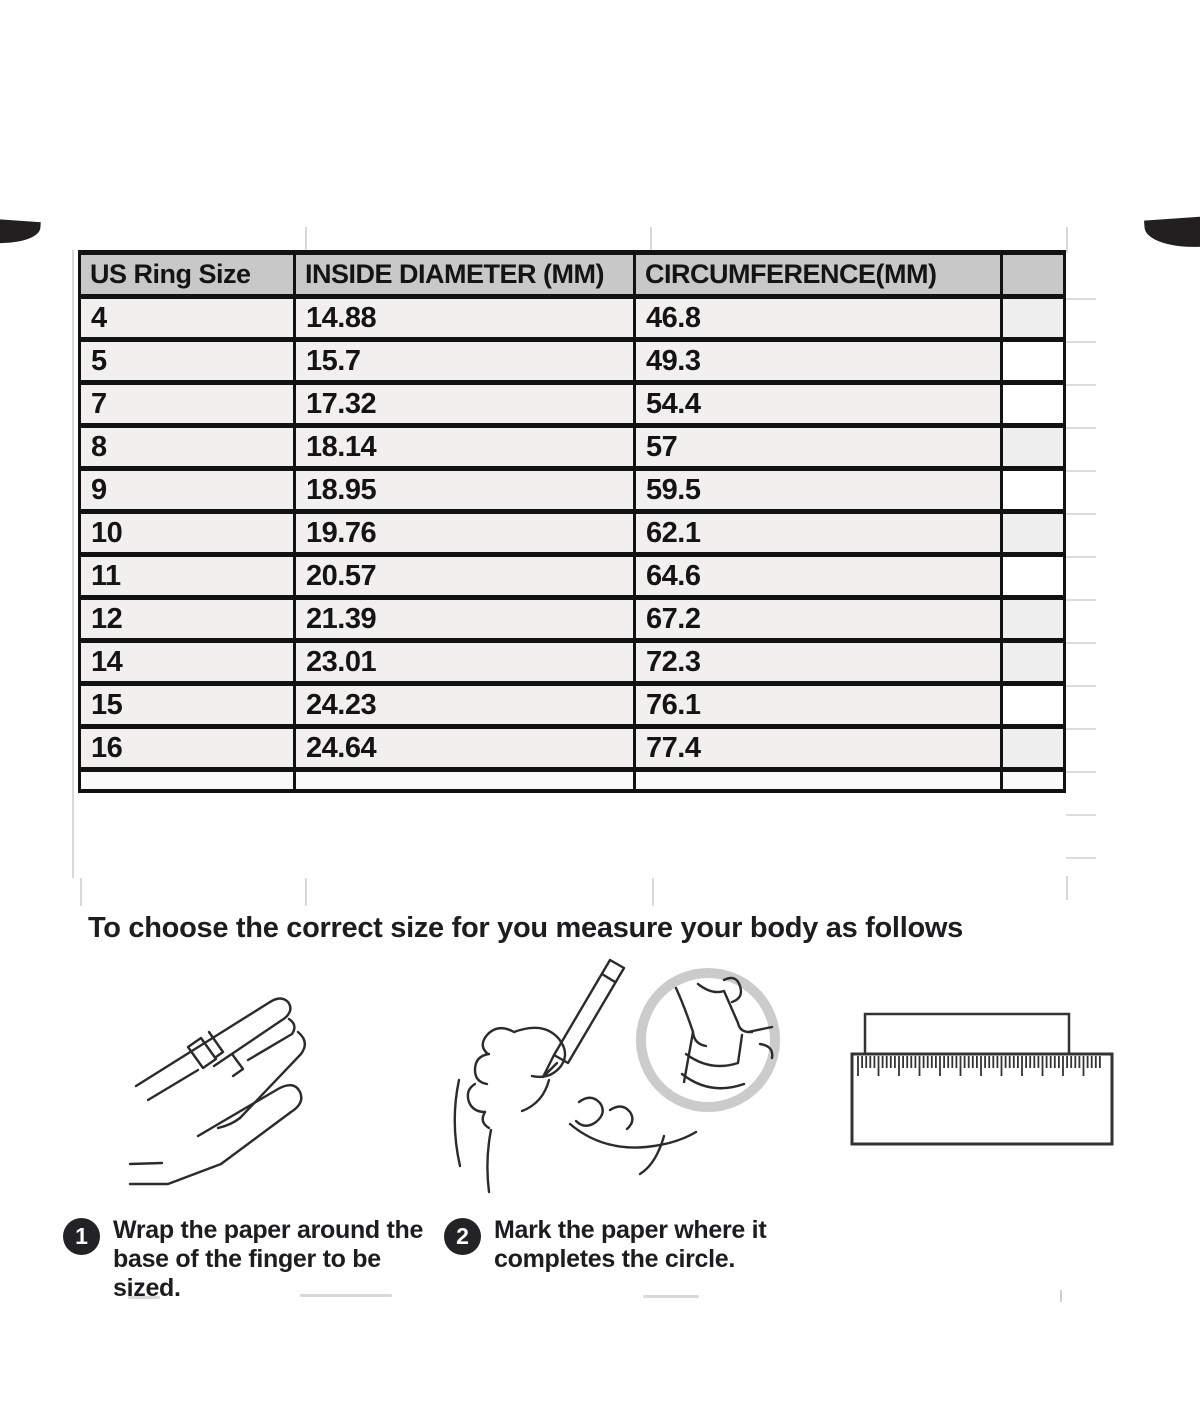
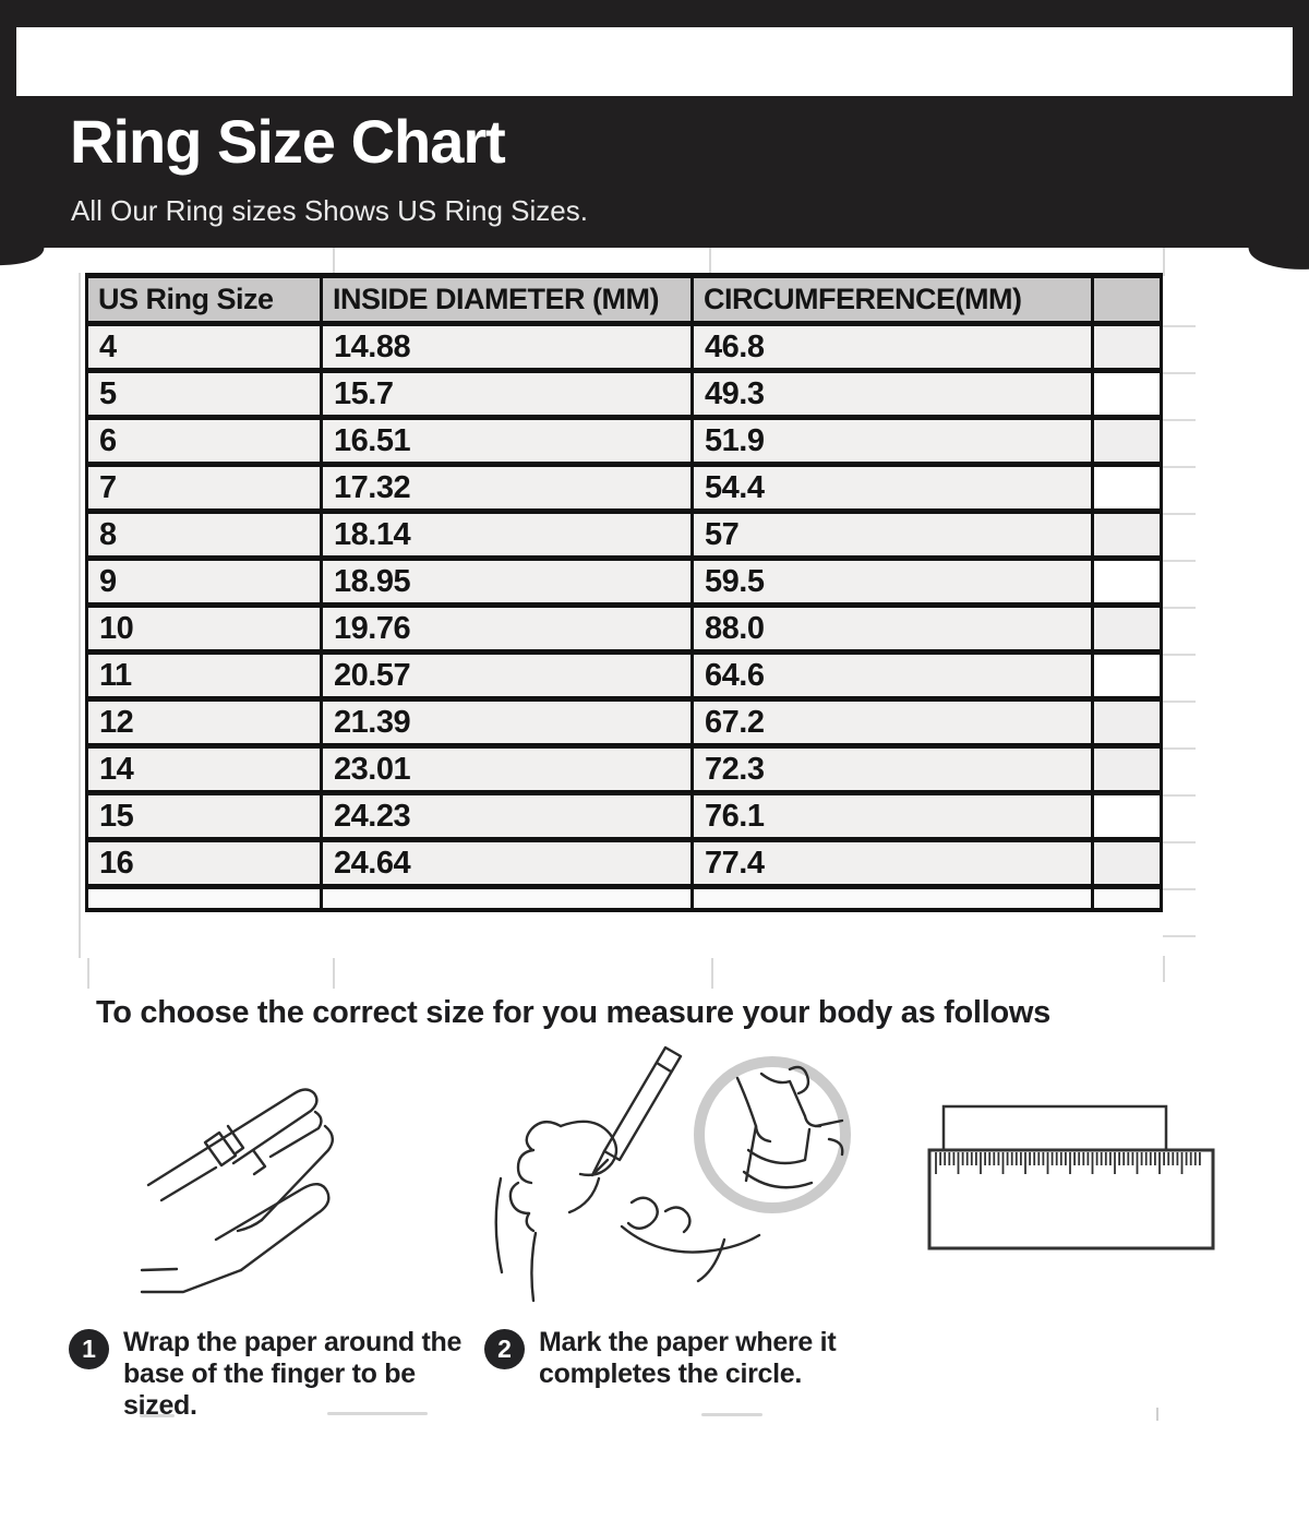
+ Ring Size Chart
+ All Our Ring sizes Shows US Ring Sizes.
  US Ring Size	INSIDE DIAMETER (MM)	CIRCUMFERENCE(MM)
  4	14.88	46.8
  5	15.7	49.3
+ 6	16.51	51.9
  7	17.32	54.4
  8	18.14	57
  9	18.95	59.5
- 10	19.76	62.1
+ 10	19.76	88.0
  11	20.57	64.6
  12	21.39	67.2
  14	23.01	72.3
  15	24.23	76.1
  16	24.64	77.4
  To choose the correct size for you measure your body as follows
  1
  Wrap the paper around the base of the finger to be sized.
  2
  Mark the paper where it completes the circle.
